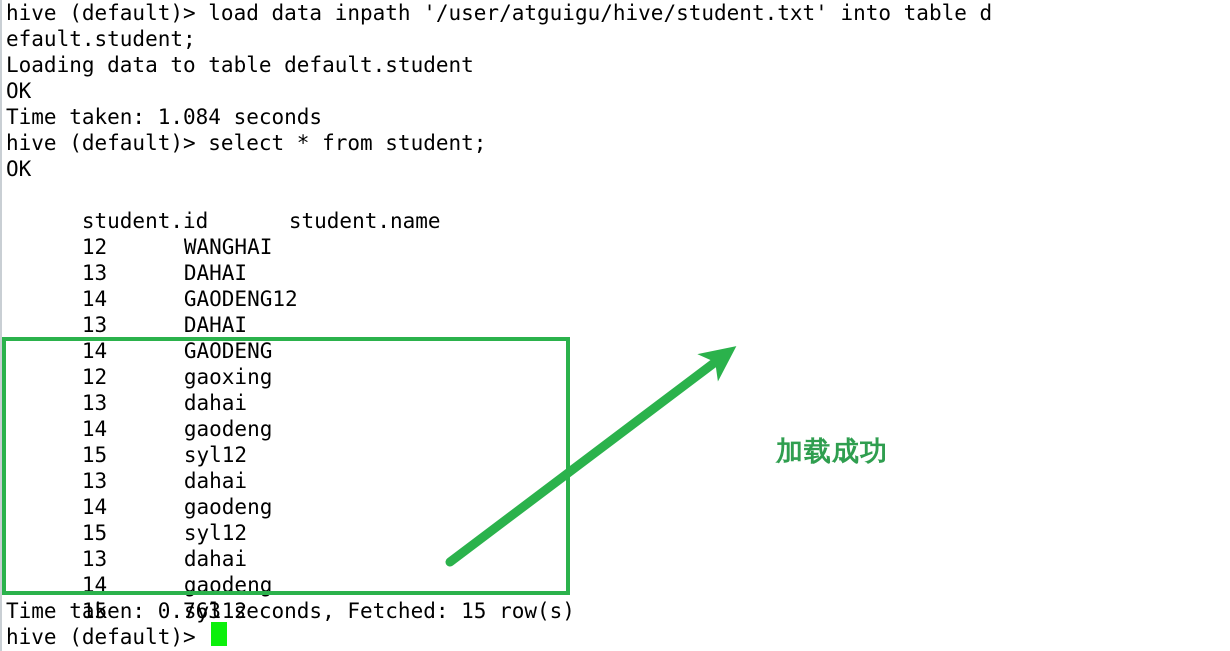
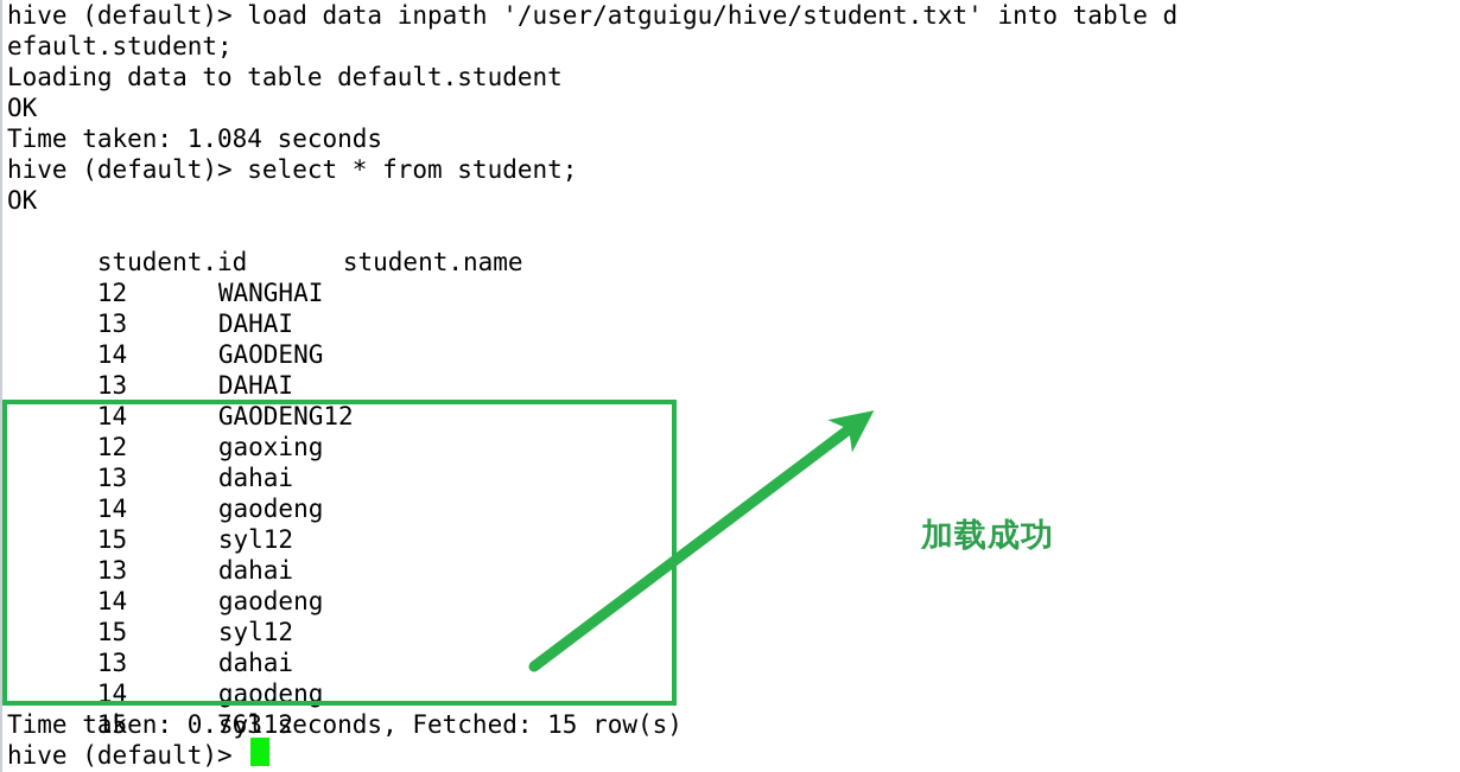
  hive (default)> load data inpath '/user/atguigu/hive/student.txt' into table d
  efault.student;
  Loading data to table default.student
  OK
  Time taken: 1.084 seconds
  hive (default)> select * from student;
  OK
  student.id student.name
  12 WANGHAI
  13 DAHAI
- 14 GAODENG12
+ 14 GAODENG
  13 DAHAI
- 14 GAODENG
+ 14 GAODENG12
  12 gaoxing
  13 dahai
  14 gaodeng
  15 syl12
  13 dahai
  14 gaodeng
  15 syl12
  13 dahai
  14 gaodeng
  15 syl12
  Time taken: 0.763 seconds, Fetched: 15 row(s)
  hive (default)>
  加载成功
